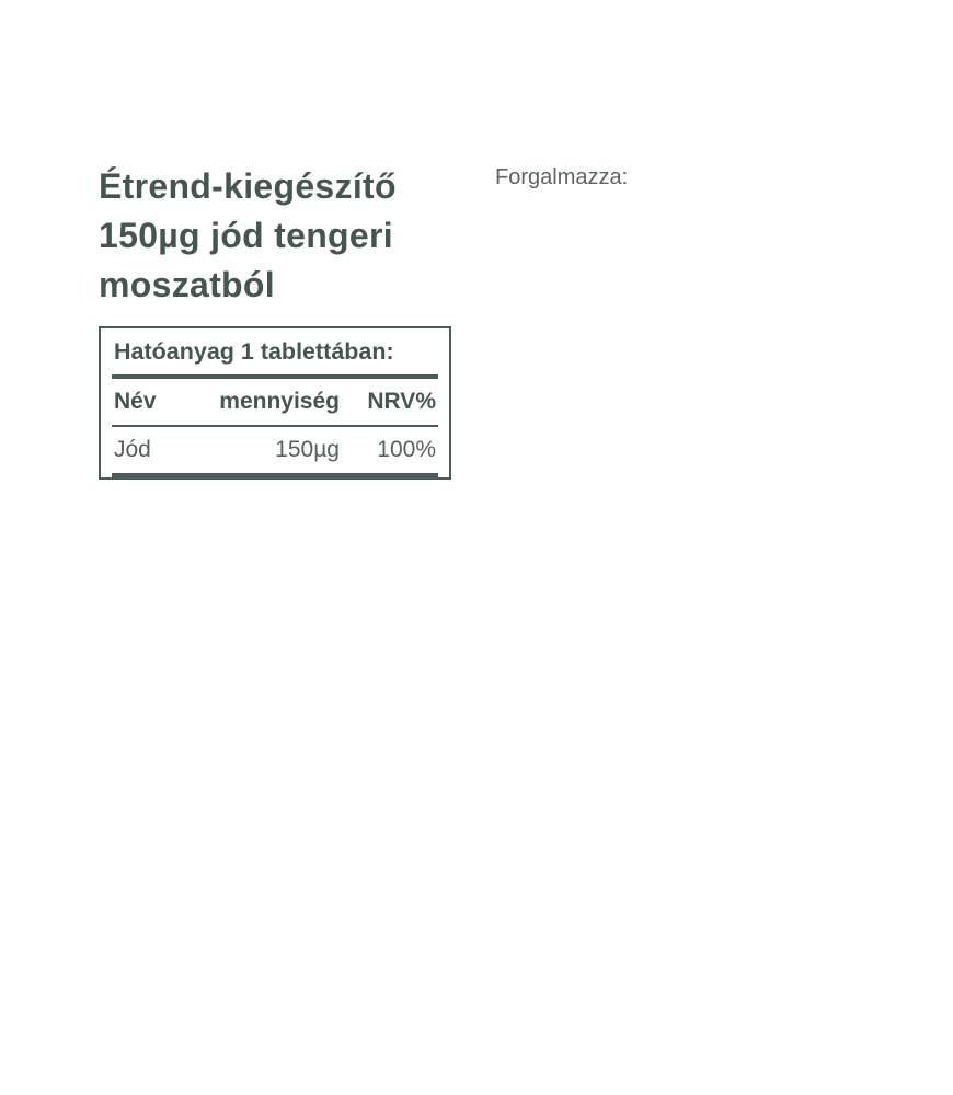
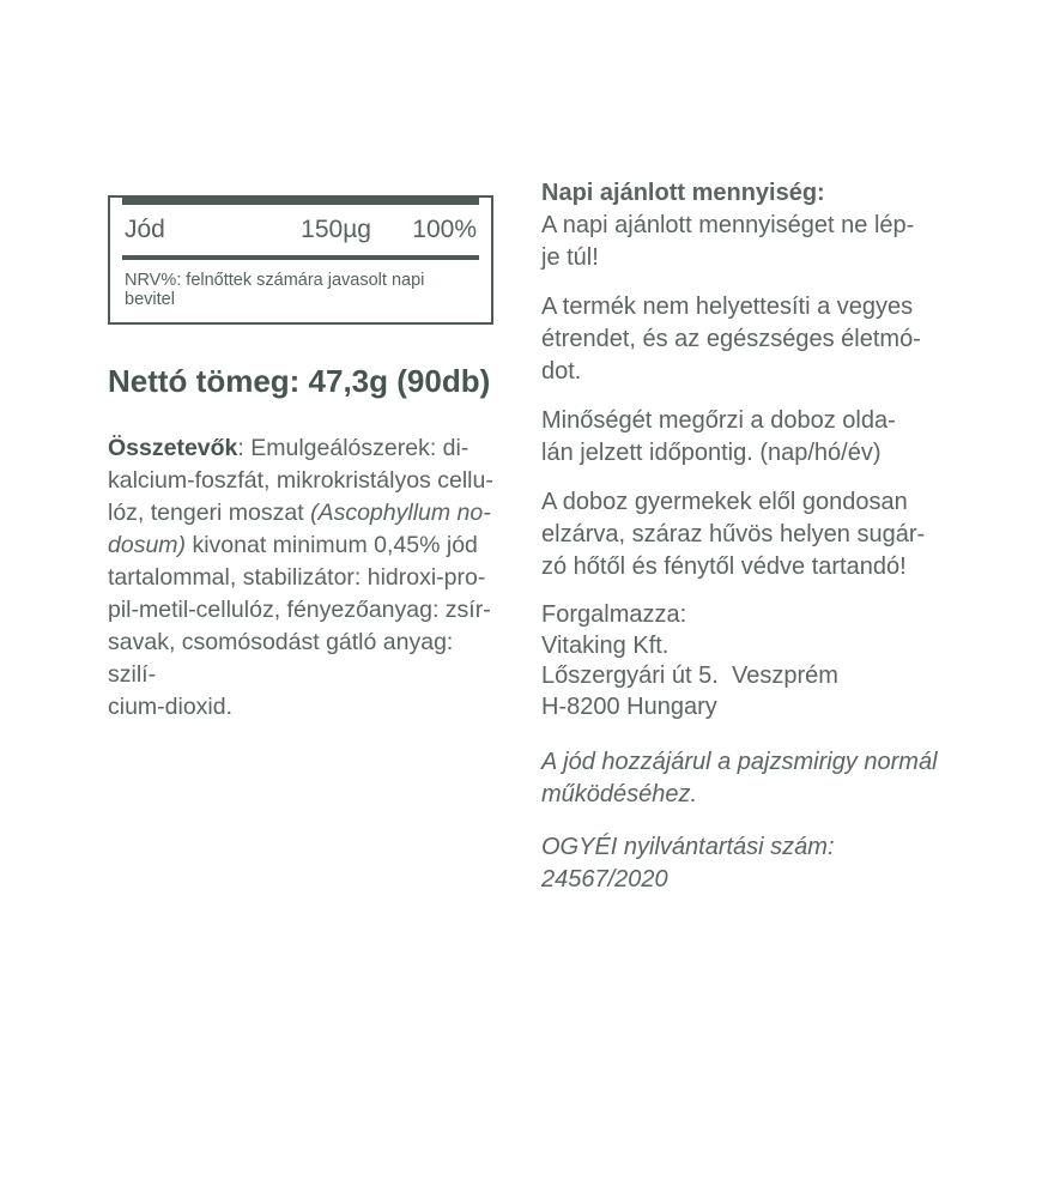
- Étrend-kiegészítő
- 150µg jód tengeri
- moszatból
- Hatóanyag 1 tablettában:
- Név
- mennyiség
- NRV%
  Jód
  150µg
  100%
+ NRV%: felnőttek számára javasolt napi bevitel
+ Nettó tömeg: 47,3g (90db)
+ Összetevők: Emulgeálószerek: di-
+ kalcium-foszfát, mikrokristályos cellu-
+ lóz, tengeri moszat (Ascophyllum no-
+ dosum) kivonat minimum 0,45% jód
+ tartalommal, stabilizátor: hidroxi-pro-
+ pil-metil-cellulóz, fényezőanyag: zsír-
+ savak, csomósodást gátló anyag: szilí-
+ cium-dioxid.
+ Napi ajánlott mennyiség:
+ A napi ajánlott mennyiséget ne lép-
+ je túl!
+ A termék nem helyettesíti a vegyes
+ étrendet, és az egészséges életmó-
+ dot.
+ Minőségét megőrzi a doboz olda-
+ lán jelzett időpontig. (nap/hó/év)
+ A doboz gyermekek elől gondosan
+ elzárva, száraz hűvös helyen sugár-
+ zó hőtől és fénytől védve tartandó!
  Forgalmazza:
+ Vitaking Kft.
+ Lőszergyári út 5. Veszprém
+ H-8200 Hungary
+ A jód hozzájárul a pajzsmirigy normál
+ működéséhez.
+ OGYÉI nyilvántartási szám: 24567/2020
